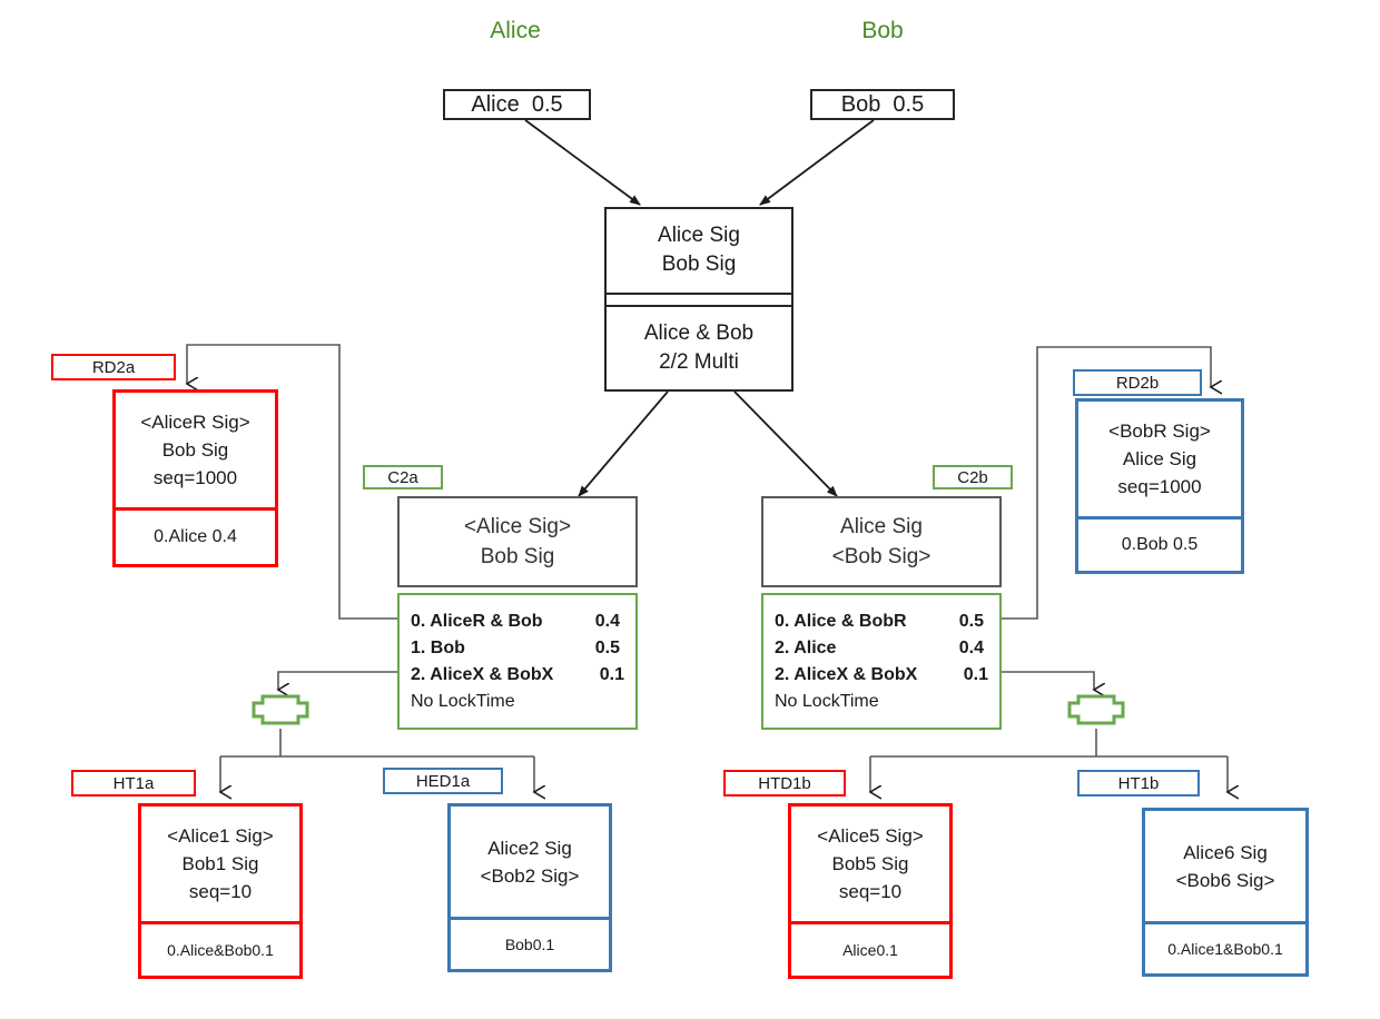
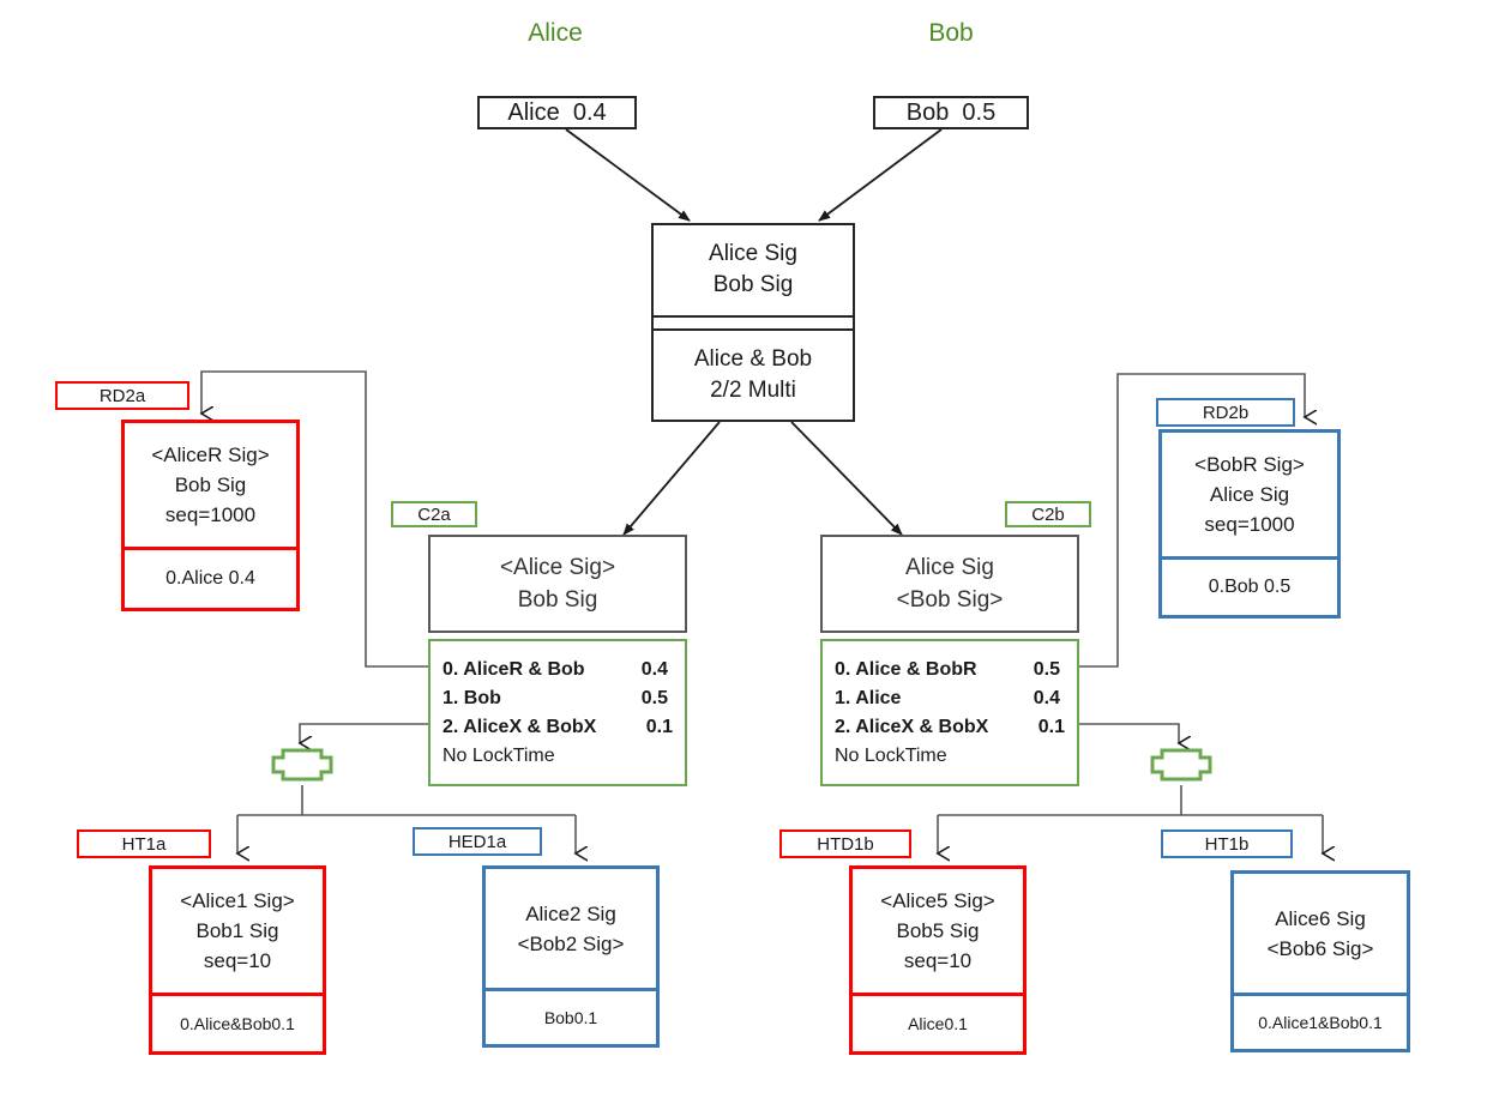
  Alice
  Bob
- Alice 0.5
+ Alice 0.4
  Bob 0.5
  Alice Sig
  Bob Sig
  Alice & Bob
  2/2 Multi
  RD2a
  <AliceR Sig>
  Bob Sig
  seq=1000
  0.Alice 0.4
  RD2b
  <BobR Sig>
  Alice Sig
  seq=1000
  0.Bob 0.5
  C2a
  <Alice Sig>
  Bob Sig
  0. AliceR & Bob
  0.4
  1. Bob
  0.5
  2. AliceX & BobX
  0.1
  No LockTime
  C2b
  Alice Sig
  <Bob Sig>
  0. Alice & BobR
  0.5
- 2. Alice
+ 1. Alice
  0.4
  2. AliceX & BobX
  0.1
  No LockTime
  HT1a
  <Alice1 Sig>
  Bob1 Sig
  seq=10
  0.Alice&Bob0.1
  HED1a
  Alice2 Sig
  <Bob2 Sig>
  Bob0.1
  HTD1b
  <Alice5 Sig>
  Bob5 Sig
  seq=10
  Alice0.1
  HT1b
  Alice6 Sig
  <Bob6 Sig>
  0.Alice1&Bob0.1
